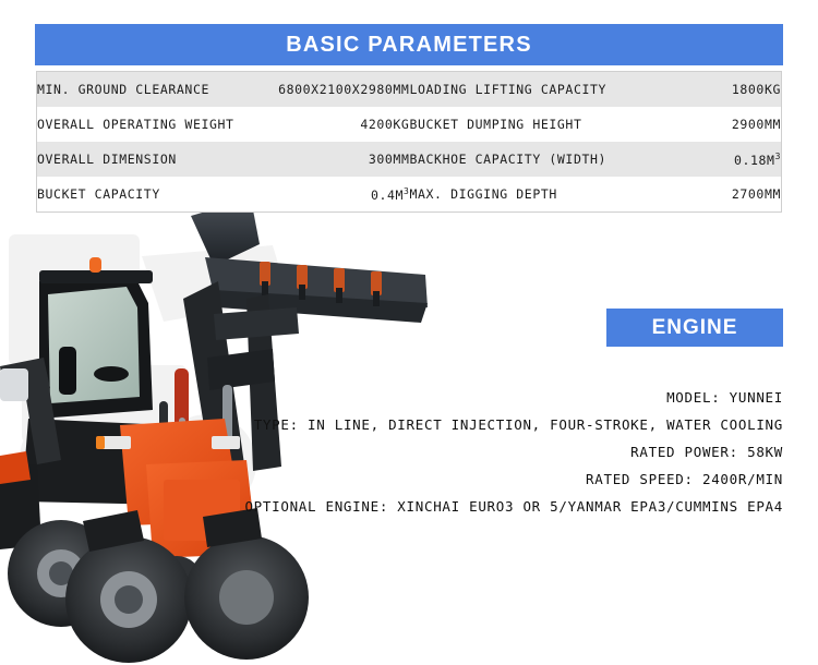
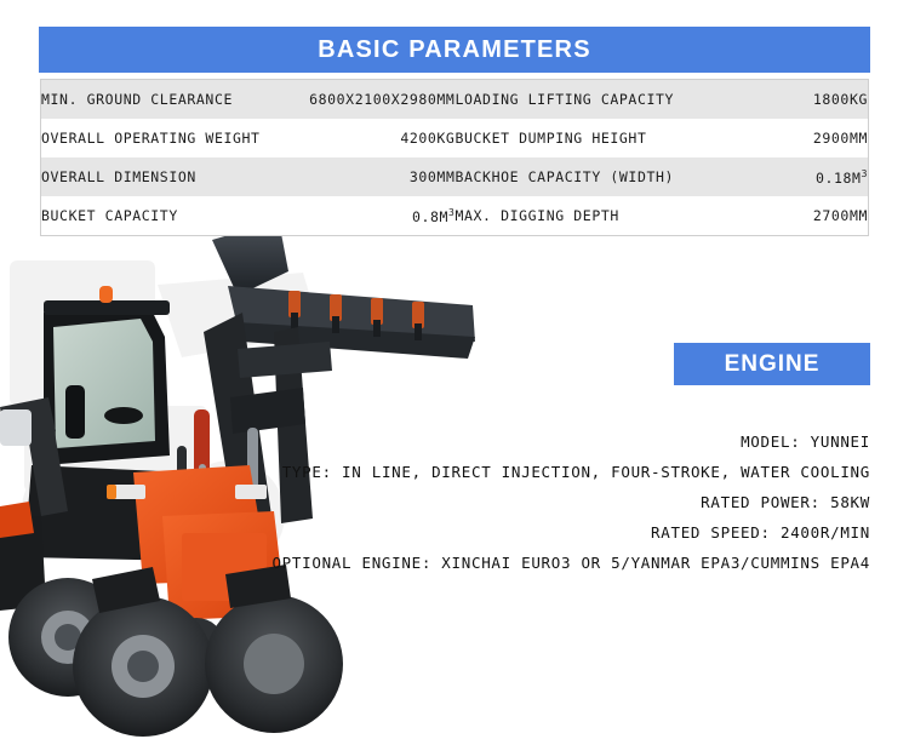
  BASIC PARAMETERS
  MIN. GROUND CLEARANCE	6800X2100X2980MM	LOADING LIFTING CAPACITY	1800KG
  OVERALL OPERATING WEIGHT	4200KG	BUCKET DUMPING HEIGHT	2900MM
  OVERALL DIMENSION	300MM	BACKHOE CAPACITY (WIDTH)	0.18M3
- BUCKET CAPACITY	0.4M3	MAX. DIGGING DEPTH	2700MM
+ BUCKET CAPACITY	0.8M3	MAX. DIGGING DEPTH	2700MM
  ENGINE
  MODEL: YUNNEI
  TYPE: IN LINE, DIRECT INJECTION, FOUR-STROKE, WATER COOLING
  RATED POWER: 58KW
  RATED SPEED: 2400R/MIN
  OPTIONAL ENGINE: XINCHAI EURO3 OR 5/YANMAR EPA3/CUMMINS EPA4
